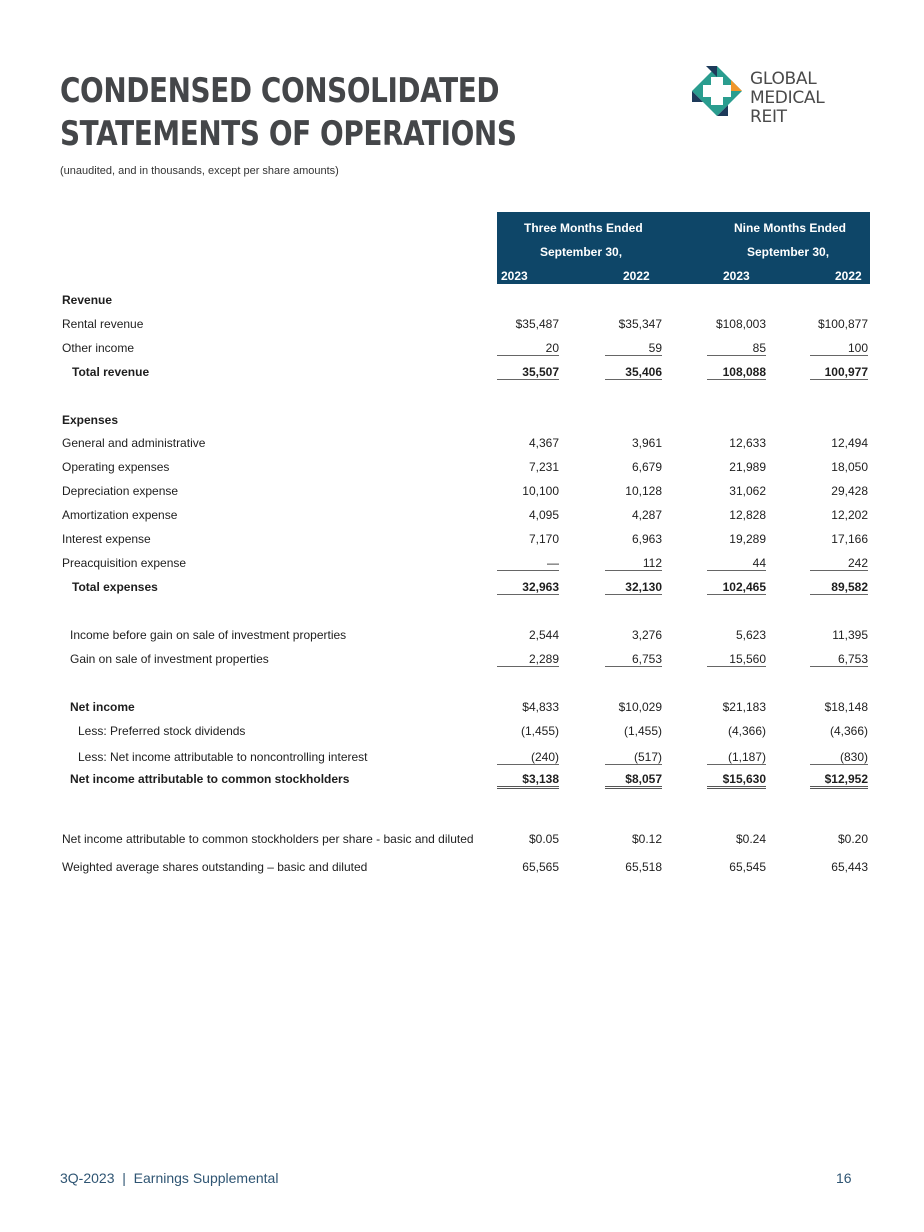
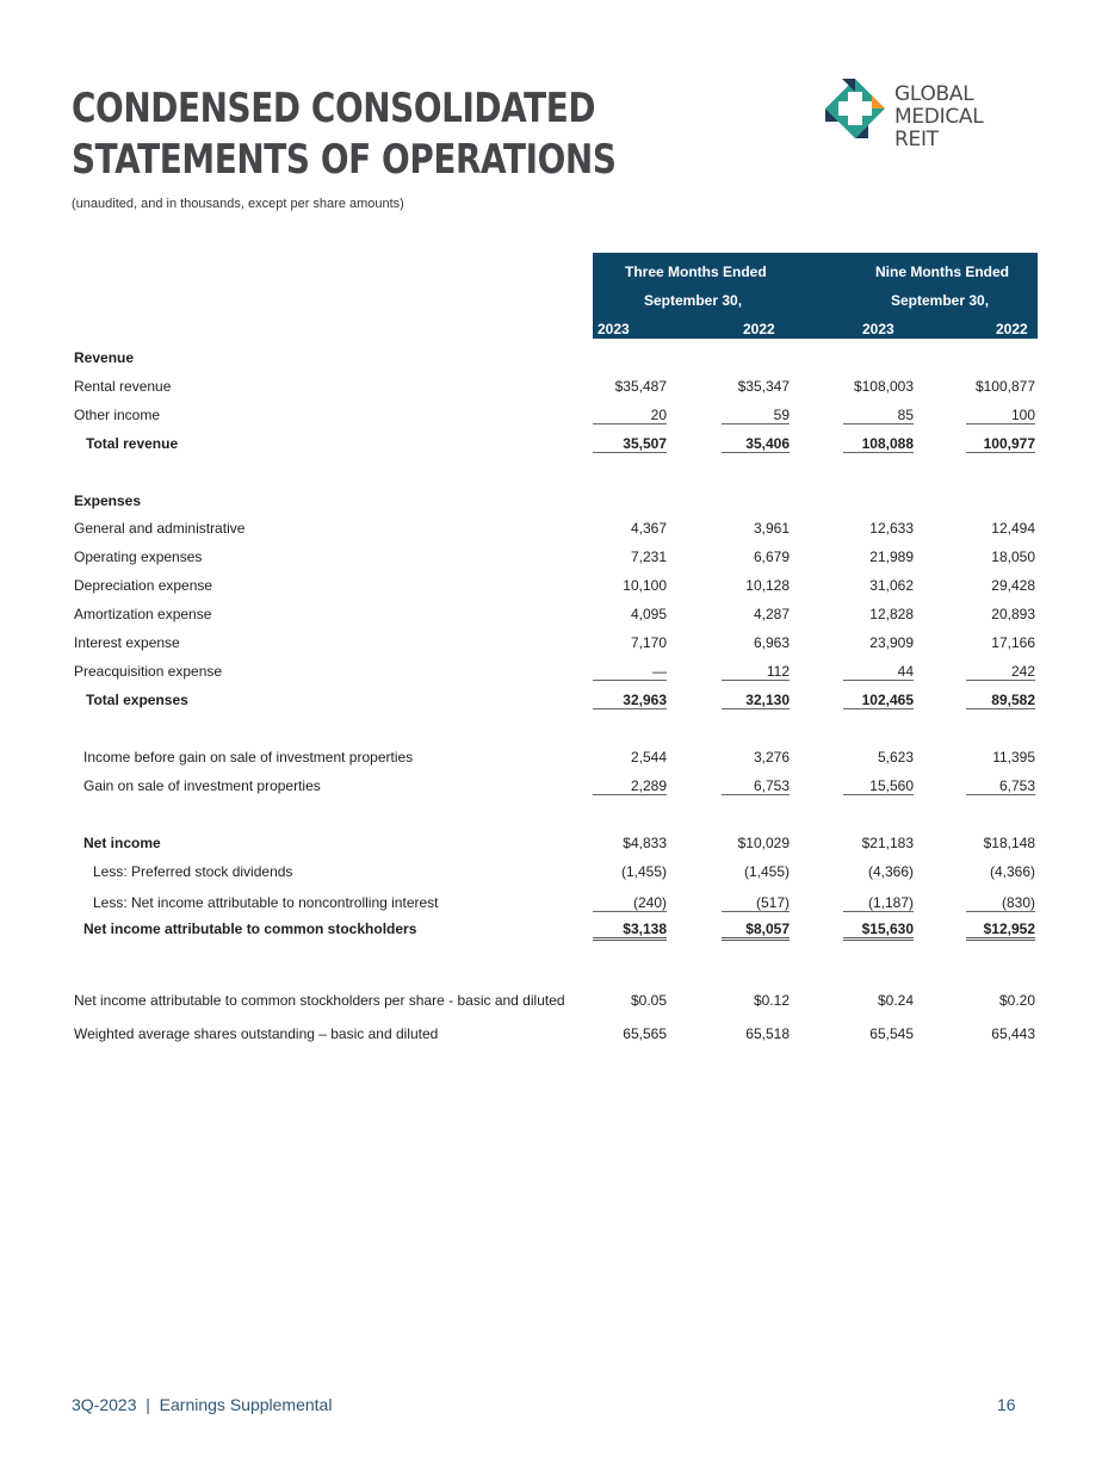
  CONDENSED CONSOLIDATED
  STATEMENTS OF OPERATIONS
  (unaudited, and in thousands, except per share amounts)
  GLOBAL
  MEDICAL REIT
  Three Months Ended
  September 30,
  Nine Months Ended
  September 30,
  2023
  2022
  2023
  2022
  Revenue
  Rental revenue
  $35,487
  $35,347
  $108,003
  $100,877
  Other income
  20
  59
  85
  100
  Total revenue
  35,507
  35,406
  108,088
  100,977
  Expenses
  General and administrative
  4,367
  3,961
  12,633
  12,494
  Operating expenses
  7,231
  6,679
  21,989
  18,050
  Depreciation expense
  10,100
  10,128
  31,062
  29,428
  Amortization expense
  4,095
  4,287
  12,828
- 12,202
+ 20,893
  Interest expense
  7,170
  6,963
- 19,289
+ 23,909
  17,166
  Preacquisition expense
  —
  112
  44
  242
  Total expenses
  32,963
  32,130
  102,465
  89,582
  Income before gain on sale of investment properties
  2,544
  3,276
  5,623
  11,395
  Gain on sale of investment properties
  2,289
  6,753
  15,560
  6,753
  Net income
  $4,833
  $10,029
  $21,183
  $18,148
  Less: Preferred stock dividends
  (1,455)
  (1,455)
  (4,366)
  (4,366)
  Less: Net income attributable to noncontrolling interest
  (240)
  (517)
  (1,187)
  (830)
  Net income attributable to common stockholders
  $3,138
  $8,057
  $15,630
  $12,952
  Net income attributable to common stockholders per share - basic and diluted
  $0.05
  $0.12
  $0.24
  $0.20
  Weighted average shares outstanding – basic and diluted
  65,565
  65,518
  65,545
  65,443
  3Q-2023 | Earnings Supplemental
  16
